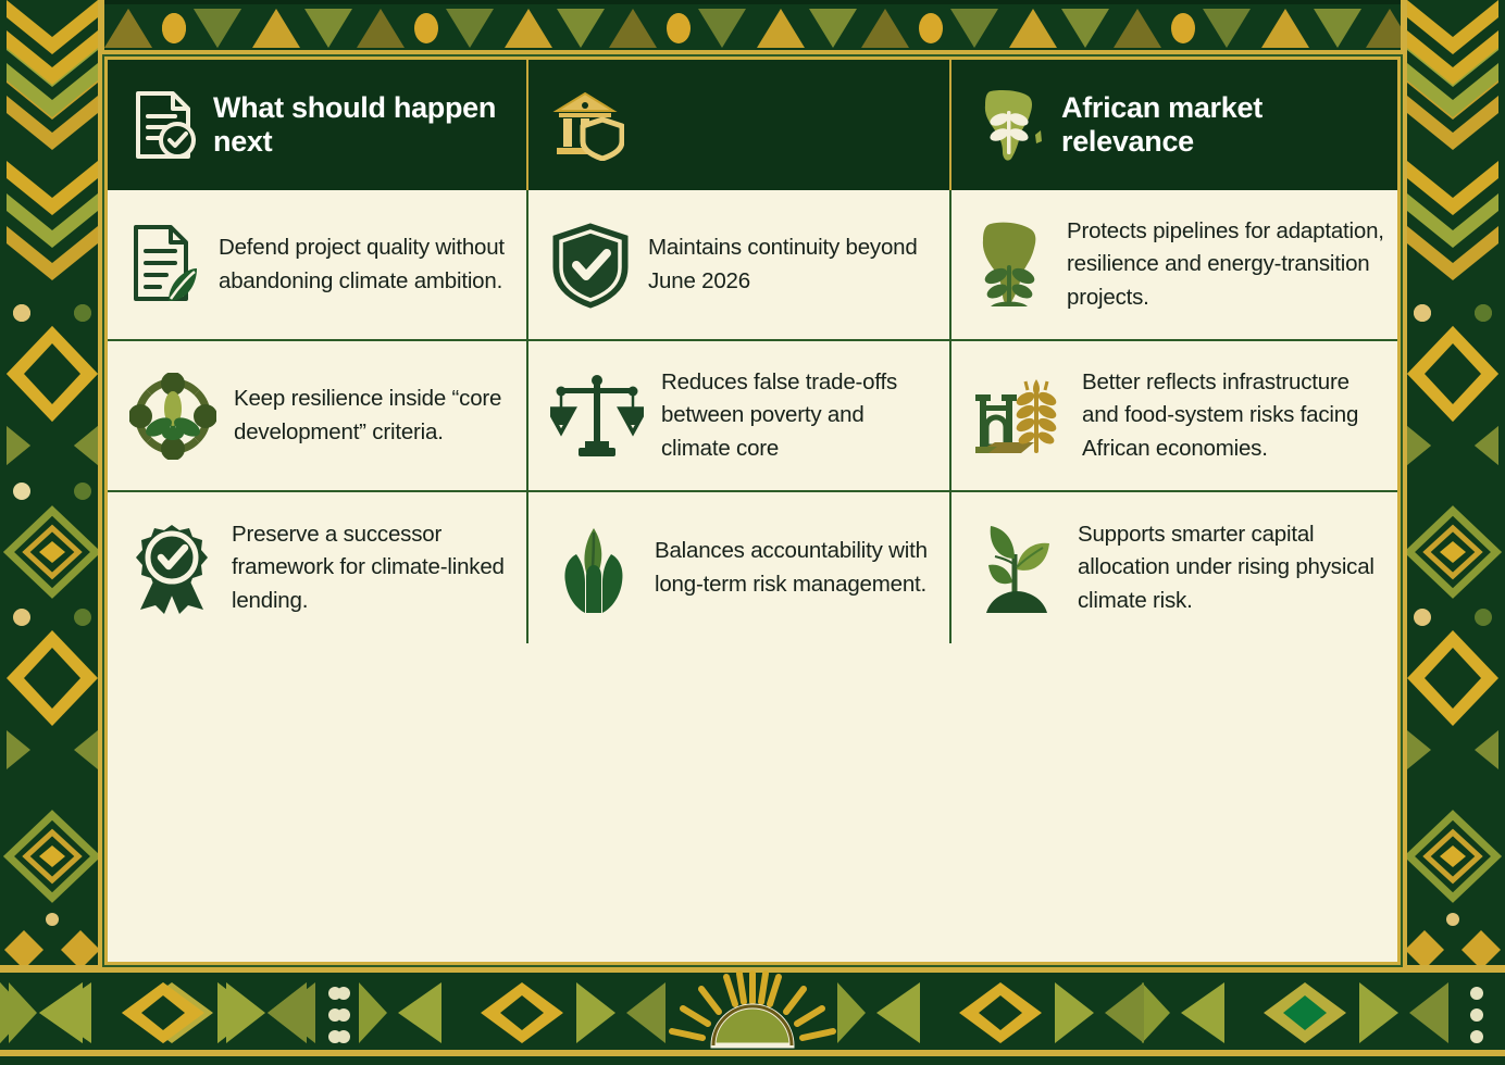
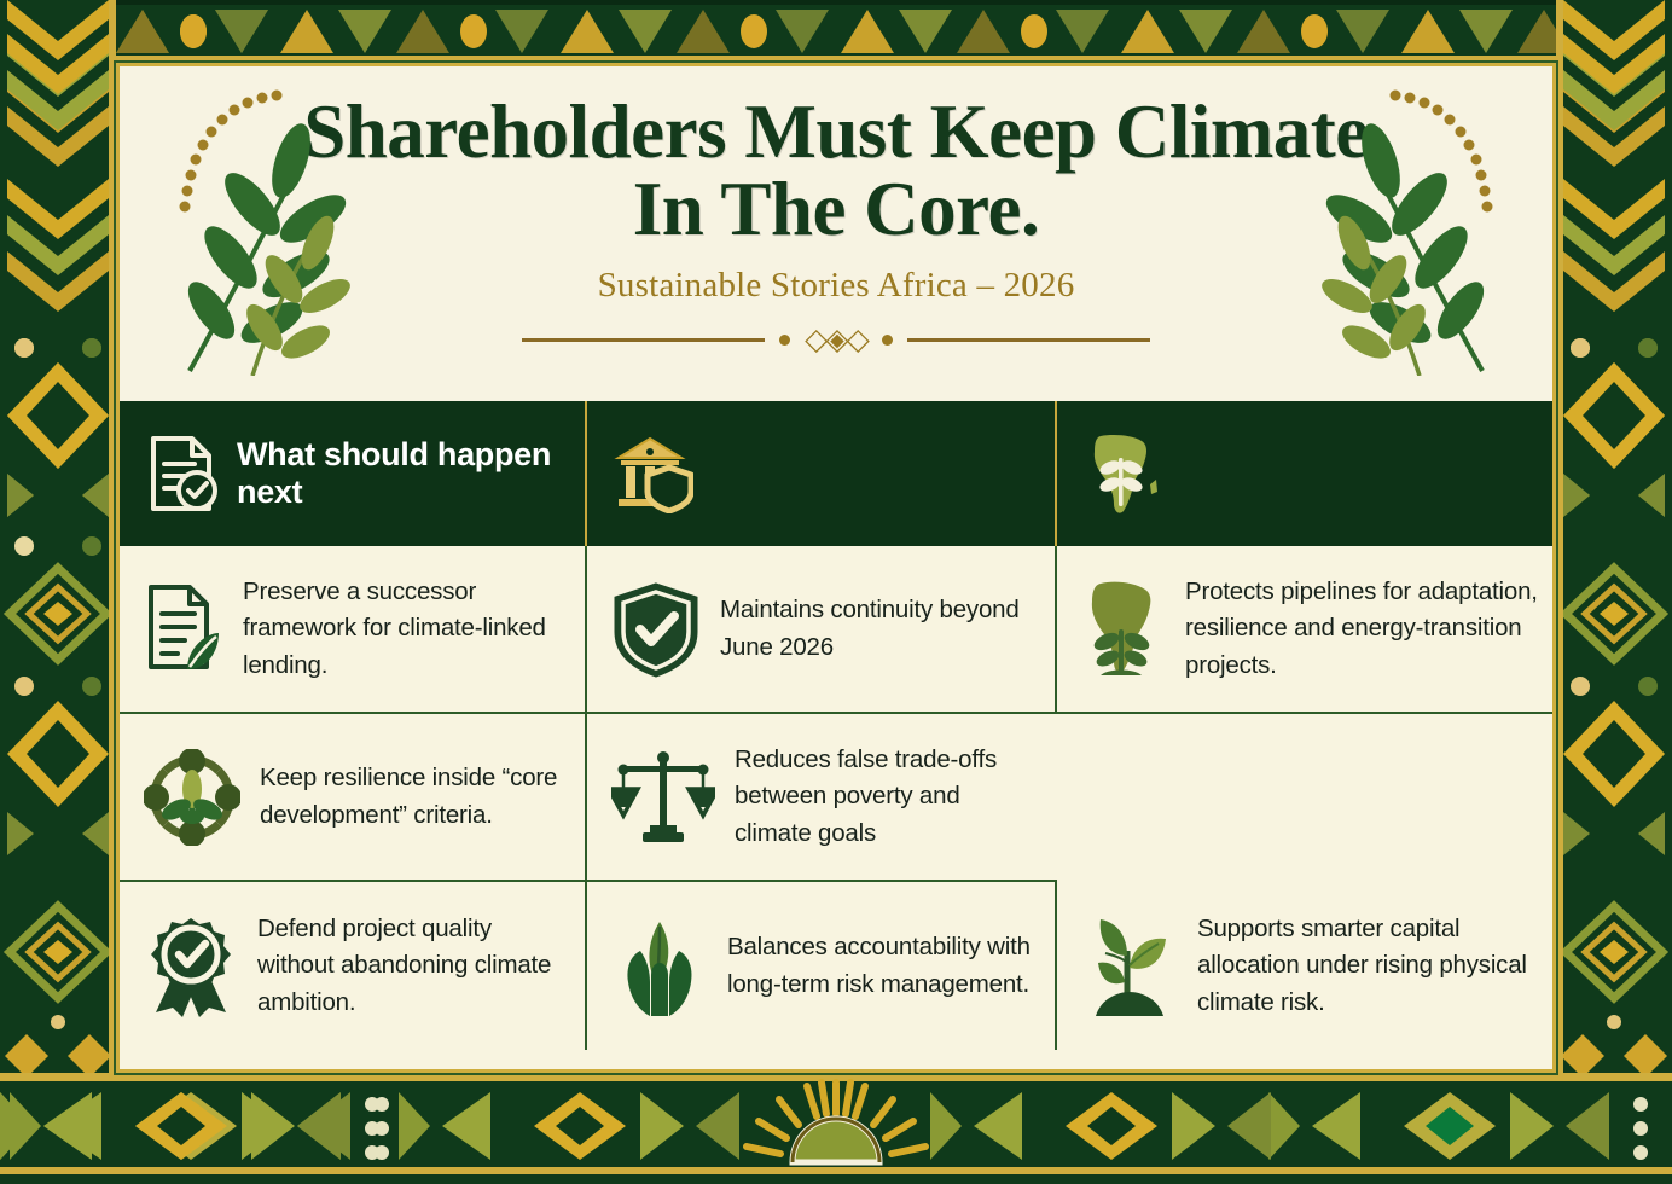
+ Shareholders Must Keep Climate In The Core.
+ Sustainable Stories Africa – 2026
+ ◇◈◇
  What should happen next
- African market relevance
- Defend project quality without abandoning climate ambition.
+ Preserve a successor framework for climate-linked lending.
  Maintains continuity beyond June 2026
  Protects pipelines for adaptation, resilience and energy-transition projects.
  Keep resilience inside “core development” criteria.
- Reduces false trade-offs between poverty and climate core
+ Reduces false trade-offs between poverty and climate goals
- Better reflects infrastructure and food-system risks facing African economies.
- Preserve a successor framework for climate-linked lending.
+ Defend project quality without abandoning climate ambition.
  Balances accountability with long-term risk management.
  Supports smarter capital allocation under rising physical climate risk.
